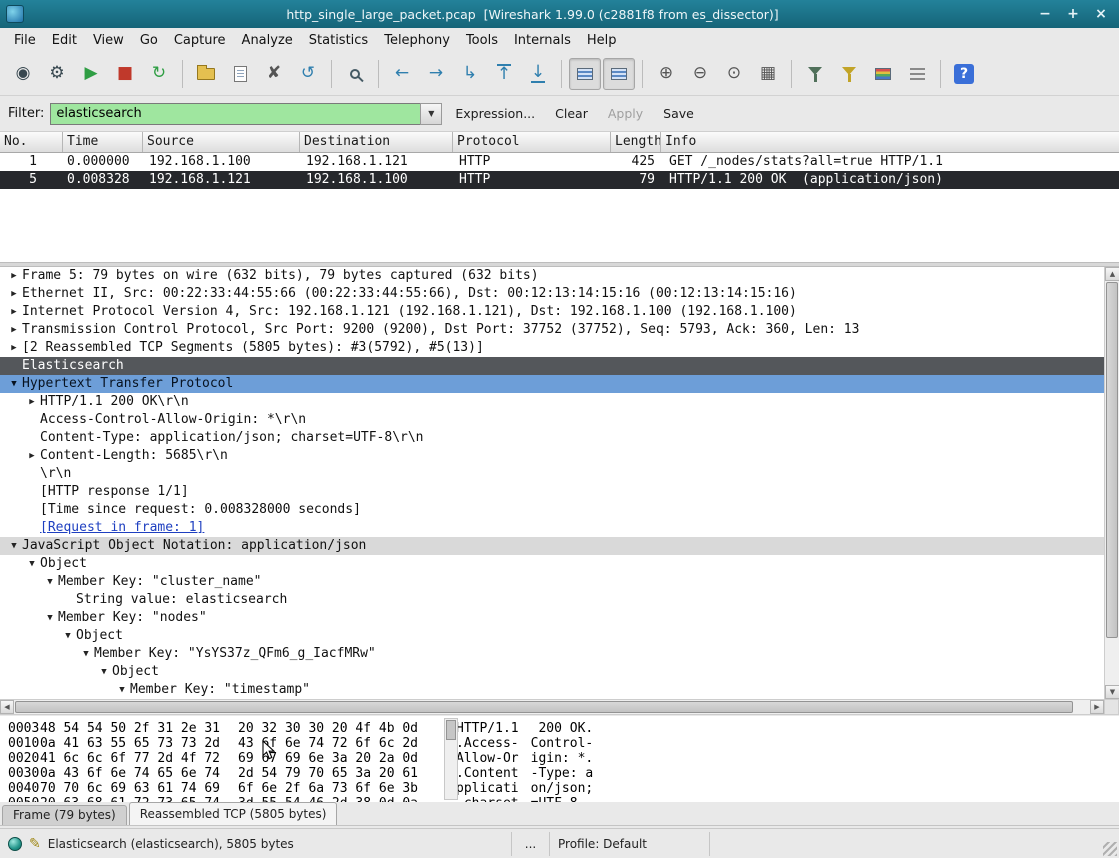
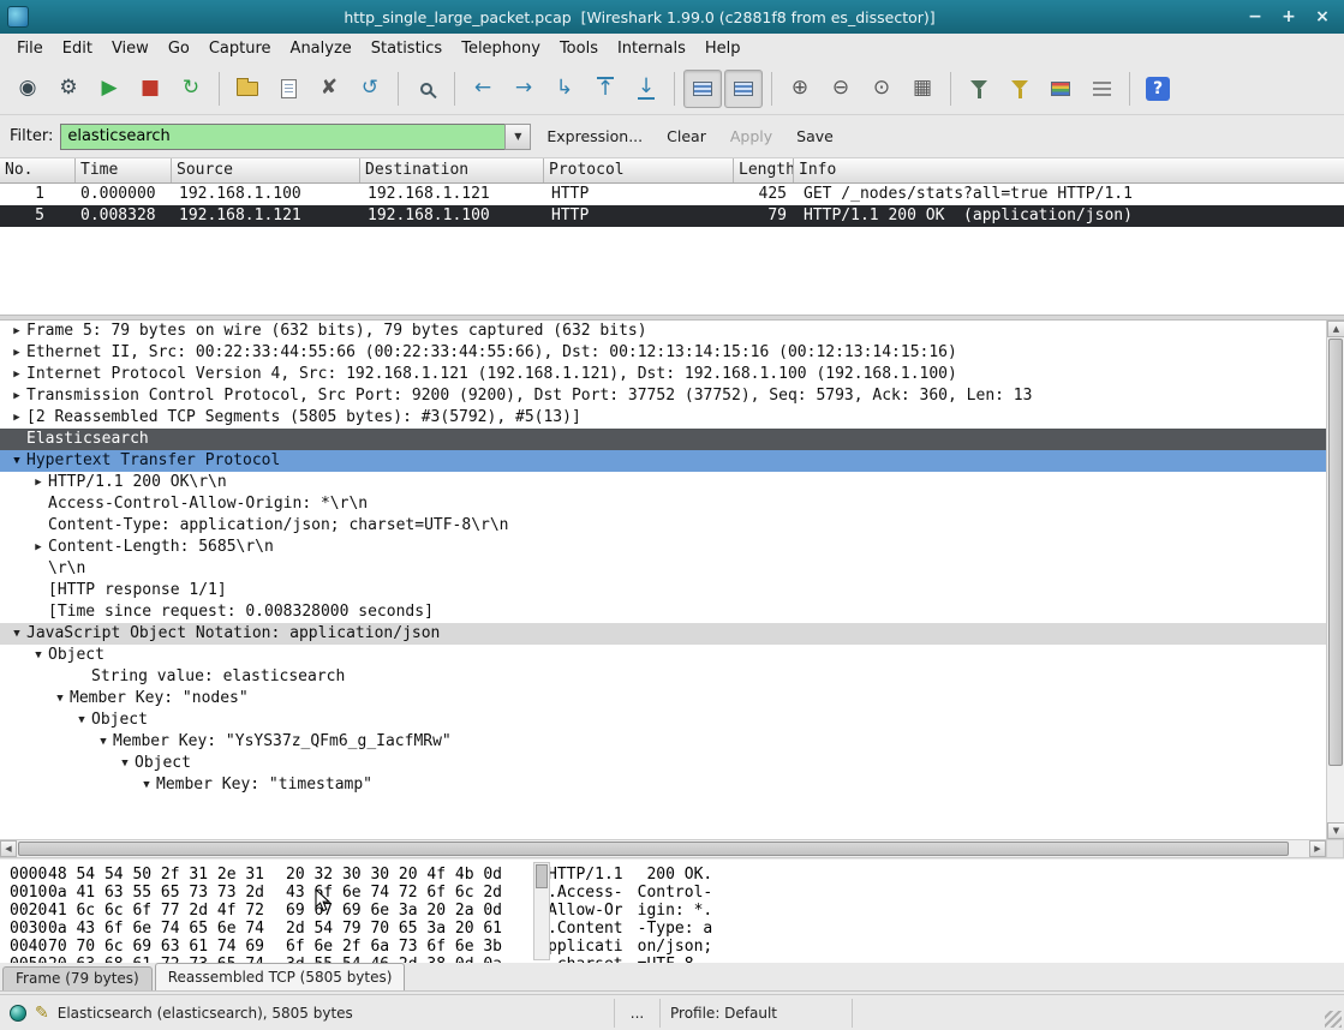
  http_single_large_packet.pcap [Wireshark 1.99.0 (c2881f8 from es_dissector)]
  −
  +
  ×
  File
  Edit
  View
  Go
  Capture
  Analyze
  Statistics
  Telephony
  Tools
  Internals
  Help
  ◉
  ⚙
  ▶
  ■
  ↻
  ✘
  ↺
  ←
  →
  ↳
  ↑
  ↓
  ⊕
  ⊖
  ⊙
  ▦
  ?
  Filter:
  elasticsearch
  Expression...
  Clear
  Apply
  Save
  No.
  Time
  Source
  Destination
  Protocol
  Length
  Info
  1
  0.000000
  192.168.1.100
  192.168.1.121
  HTTP
  425
  GET /_nodes/stats?all=true HTTP/1.1
  5
  0.008328
  192.168.1.121
  192.168.1.100
  HTTP
  79
  HTTP/1.1 200 OK (application/json)
  Frame 5: 79 bytes on wire (632 bits), 79 bytes captured (632 bits)
  Ethernet II, Src: 00:22:33:44:55:66 (00:22:33:44:55:66), Dst: 00:12:13:14:15:16 (00:12:13:14:15:16)
  Internet Protocol Version 4, Src: 192.168.1.121 (192.168.1.121), Dst: 192.168.1.100 (192.168.1.100)
  Transmission Control Protocol, Src Port: 9200 (9200), Dst Port: 37752 (37752), Seq: 5793, Ack: 360, Len: 13
  [2 Reassembled TCP Segments (5805 bytes): #3(5792), #5(13)]
  Elasticsearch
  Hypertext Transfer Protocol
  HTTP/1.1 200 OK\r\n
  Access-Control-Allow-Origin: *\r\n
  Content-Type: application/json; charset=UTF-8\r\n
  Content-Length: 5685\r\n
  \r\n
  [HTTP response 1/1]
  [Time since request: 0.008328000 seconds]
- [Request in frame: 1]
  JavaScript Object Notation: application/json
  Object
- Member Key: "cluster_name"
  String value: elasticsearch
  Member Key: "nodes"
  Object
  Member Key: "YsYS37z_QFm6_g_IacfMRw"
  Object
  Member Key: "timestamp"
- 0003
+ 0000
  48 54 54 50 2f 31 2e 31
  20 32 30 30 20 4f 4b 0d
  HTTP/1.1
  200 OK.
  0010
  0a 41 63 55 65 73 73 2d
  43f 6e 74 72 6f 6c 2d
  .Access-
  Control-
  0020
  41 6c 6c 6f 77 2d 4f 72
  69 67 69 6e 3a 20 2a 0d
  Allow-Or
  igin: *.
  0030
  0a 43 6f 6e 74 65 6e 74
  2d 54 79 70 65 3a 20 61
  .Content
  -Type: a
  0040
  70 70 6c 69 63 61 74 69
  6f 6e 2f 6a 73 6f 6e 3b
  pplicati
  on/json;
  Frame (79 bytes)
  Reassembled TCP (5805 bytes)
  ✎
  Elasticsearch (elasticsearch), 5805 bytes
  ...
  Profile: Default
